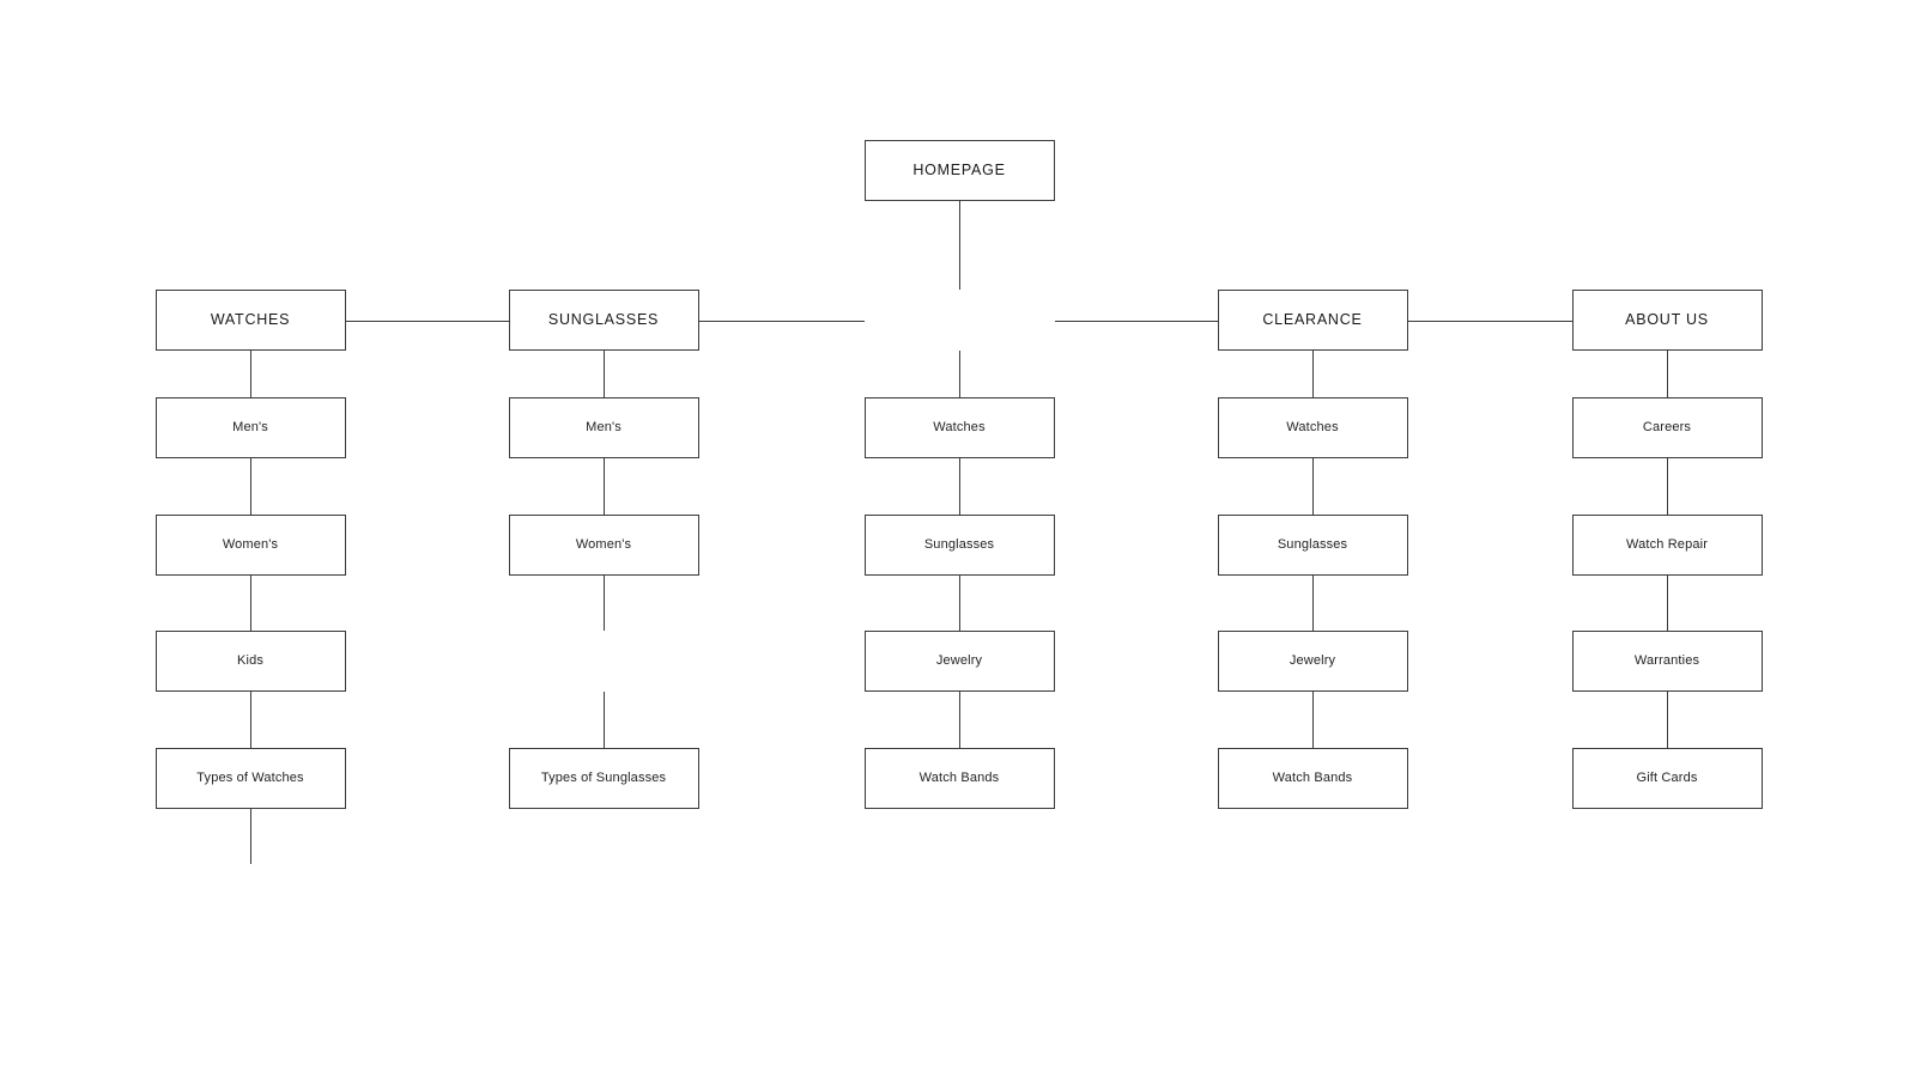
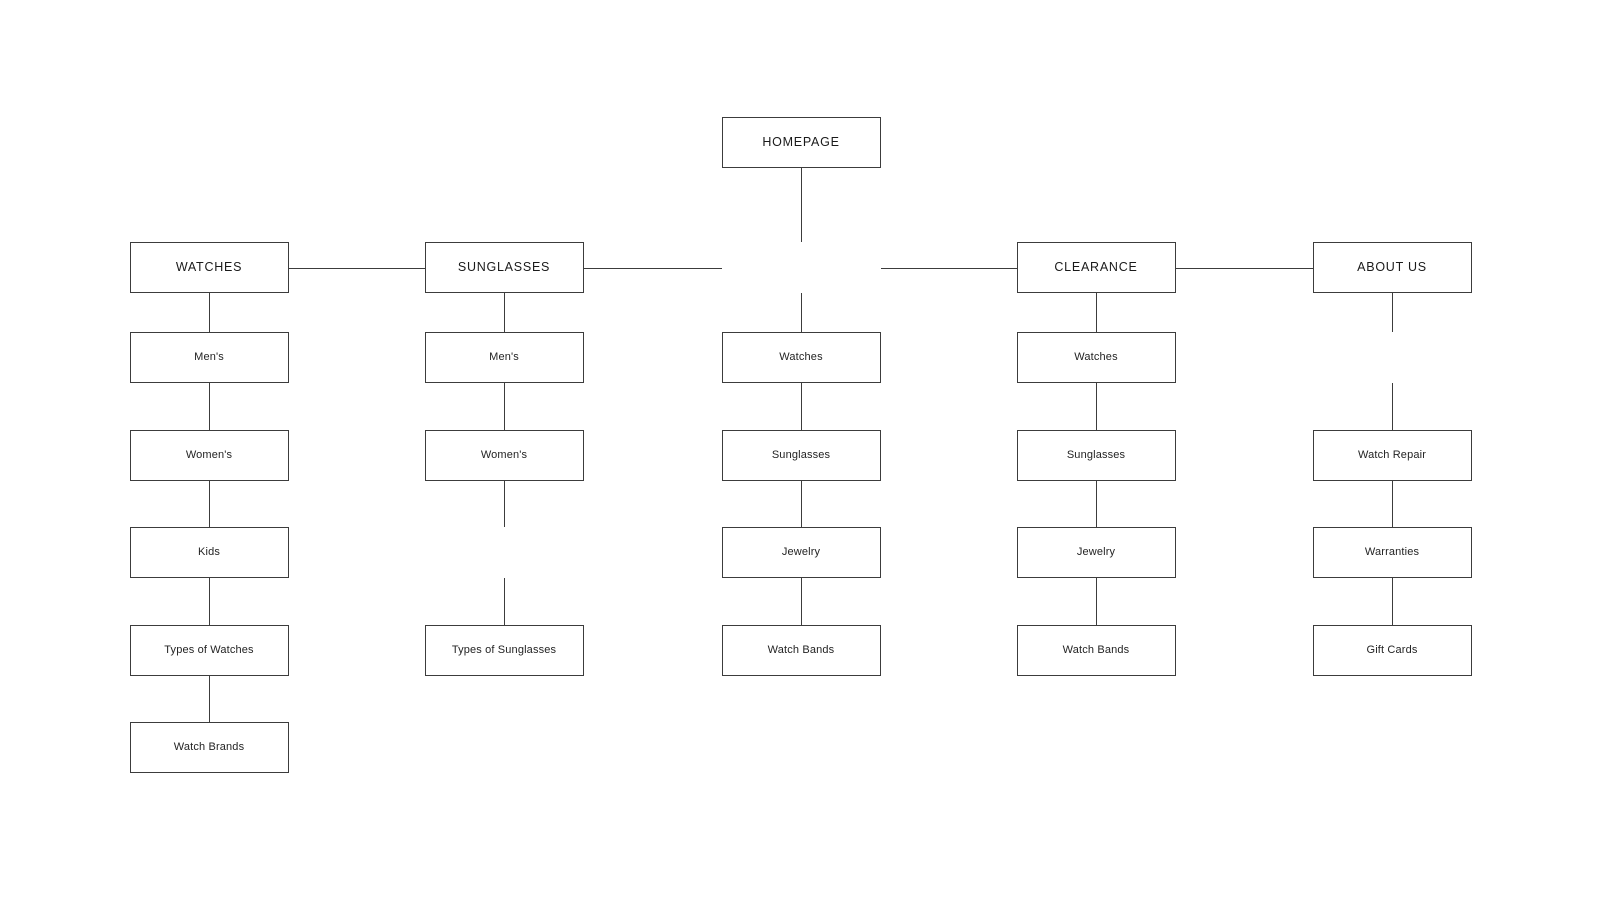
  HOMEPAGE
  WATCHES
  Men's
  Women's
  Kids
  Types of Watches
+ Watch Brands
  SUNGLASSES
  Men's
  Women's
  Types of Sunglasses
  Watches
  Sunglasses
  Jewelry
  Watch Bands
  CLEARANCE
  Watches
  Sunglasses
  Jewelry
  Watch Bands
  ABOUT US
- Careers
  Watch Repair
  Warranties
  Gift Cards
